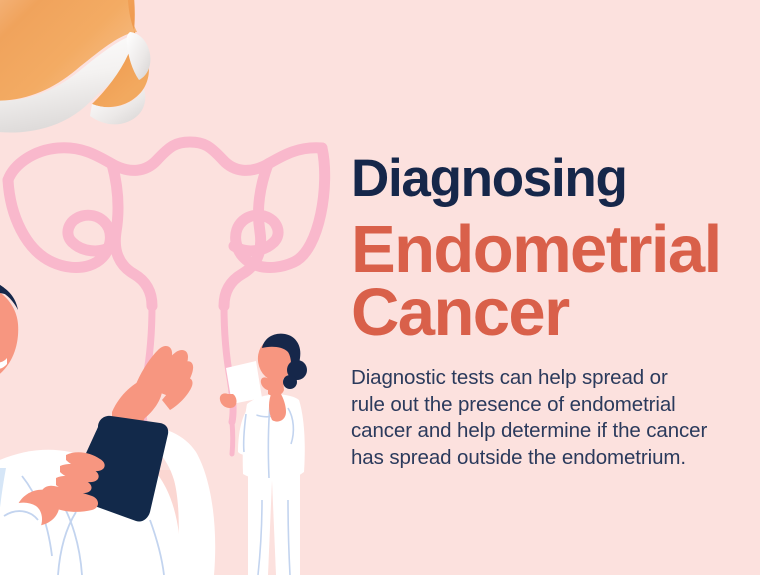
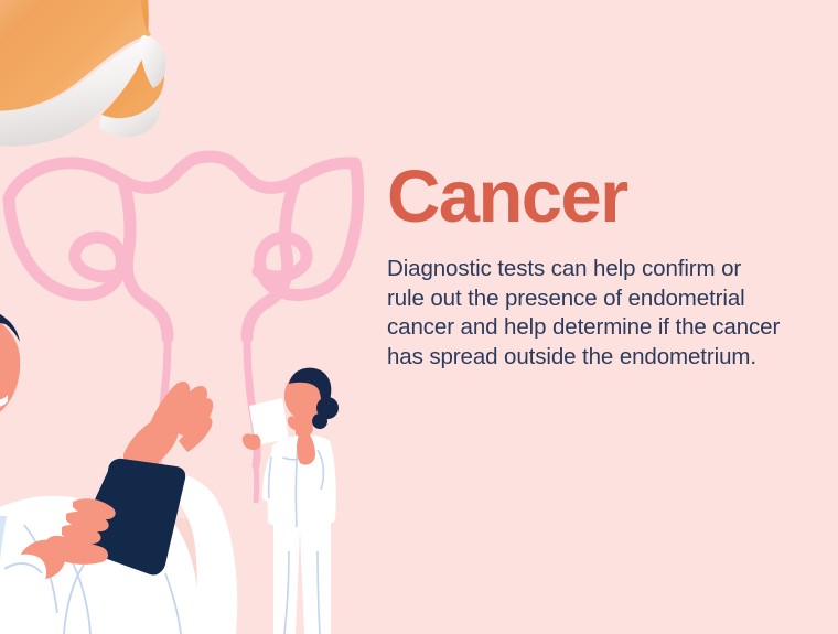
- Diagnosing
- Endometrial
  Cancer
- Diagnostic tests can help spread or
+ Diagnostic tests can help confirm or
  rule out the presence of endometrial
  cancer and help determine if the cancer
  has spread outside the endometrium.
